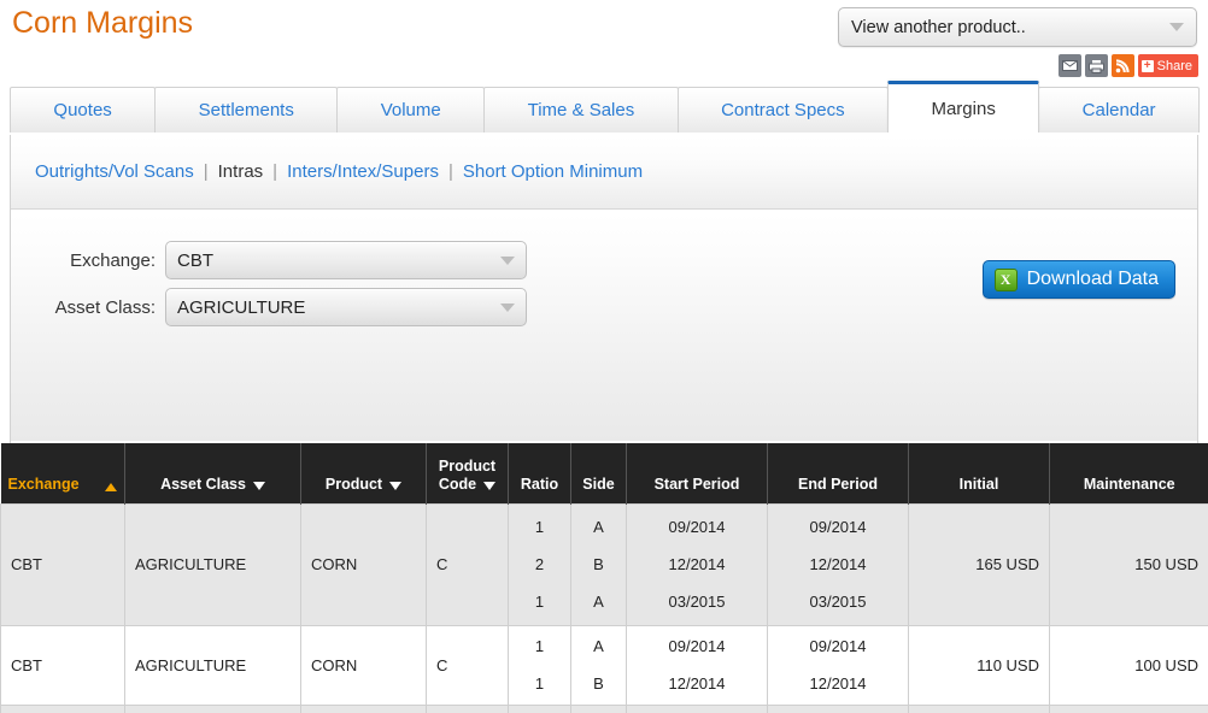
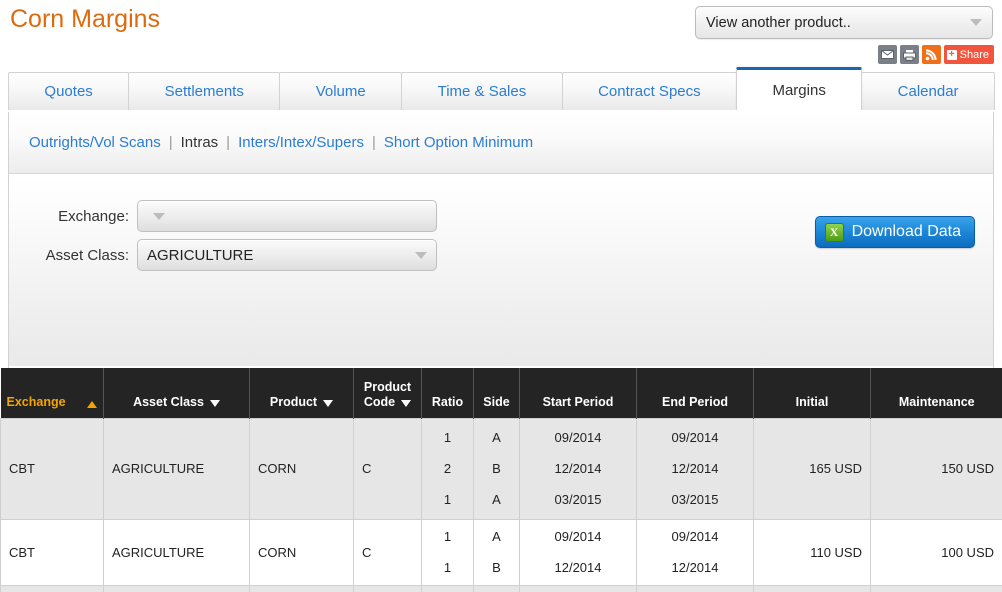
  Corn Margins
  View another product..
  +
  Share
  Quotes
  Settlements
  Volume
  Time & Sales
  Contract Specs
  Margins
  Calendar
  Outrights/Vol Scans
  |
  Intras
  |
  Inters/Intex/Supers
  |
  Short Option Minimum
  Exchange:
- CBT
  Asset Class:
  AGRICULTURE
  X
  Download Data
  Exchange	Asset Class	Product	Product Code	Ratio	Side	Start Period	End Period	Initial	Maintenance
  CBT	AGRICULTURE	CORN	C	1 2 1	A B A	09/2014 12/2014 03/2015	09/2014 12/2014 03/2015	165 USD	150 USD
  CBT	AGRICULTURE	CORN	C	1 1	A B	09/2014 12/2014	09/2014 12/2014	110 USD	100 USD
